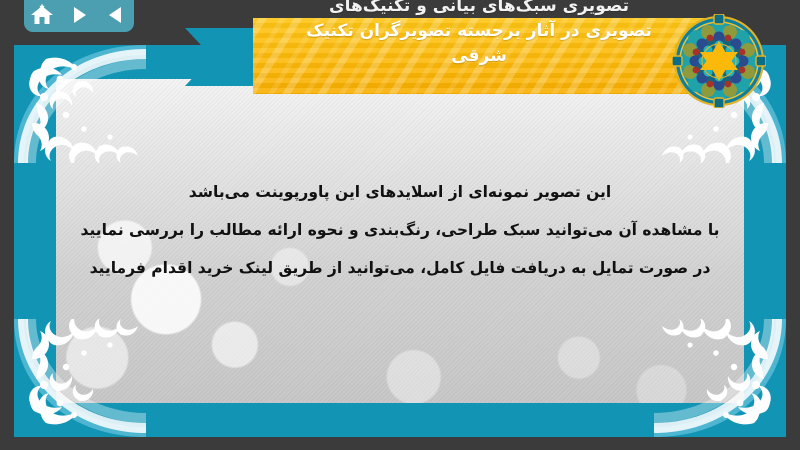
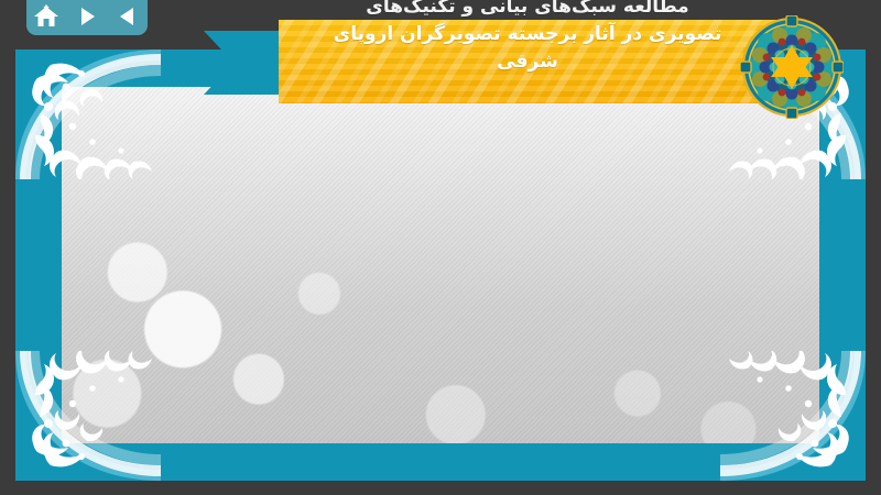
- این تصویر نمونه‌ای از اسلایدهای این پاورپوینت می‌باشد
- با مشاهده آن می‌توانید سبک طراحی، رنگ‌بندی و نحوه ارائه مطالب را بررسی نمایید
- در صورت تمایل به دریافت فایل کامل، می‌توانید از طریق لینک خرید اقدام فرمایید
- تصویری سبک‌های بیانی و تکنیک‌های
+ مطالعه سبک‌های بیانی و تکنیک‌های
- تصویری در آثار برجسته تصویرگران تکنیک
+ تصویری در آثار برجسته تصویرگران اروپای
  شرقی
